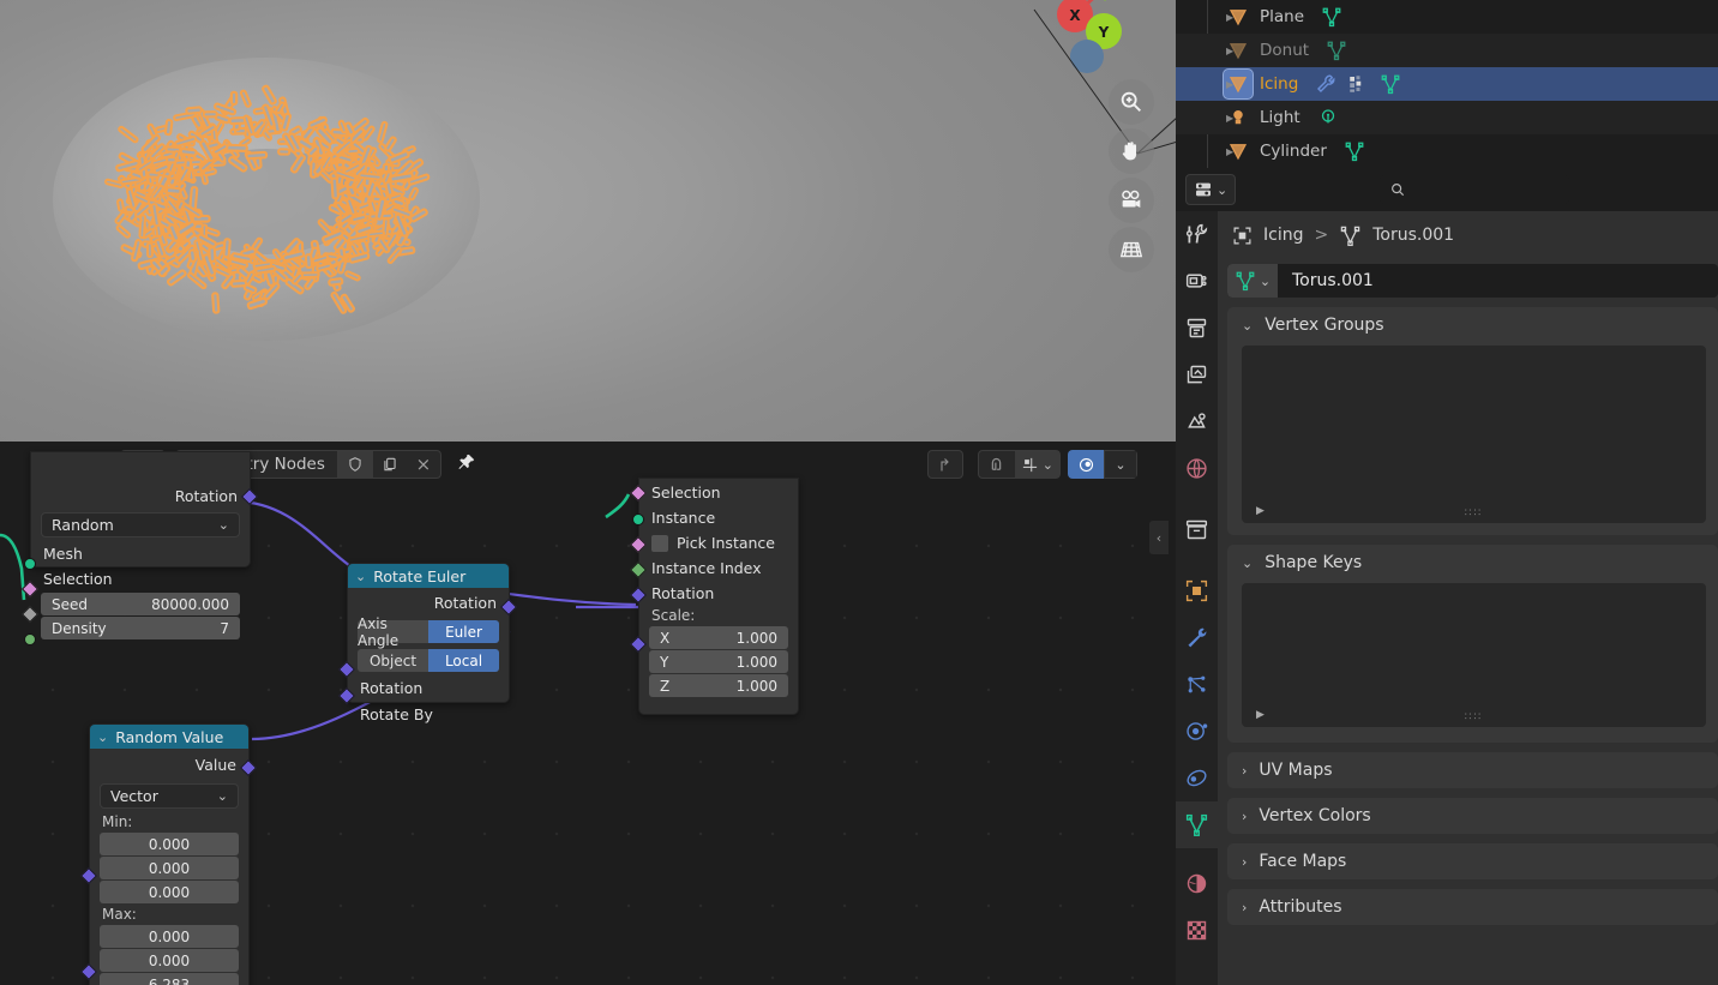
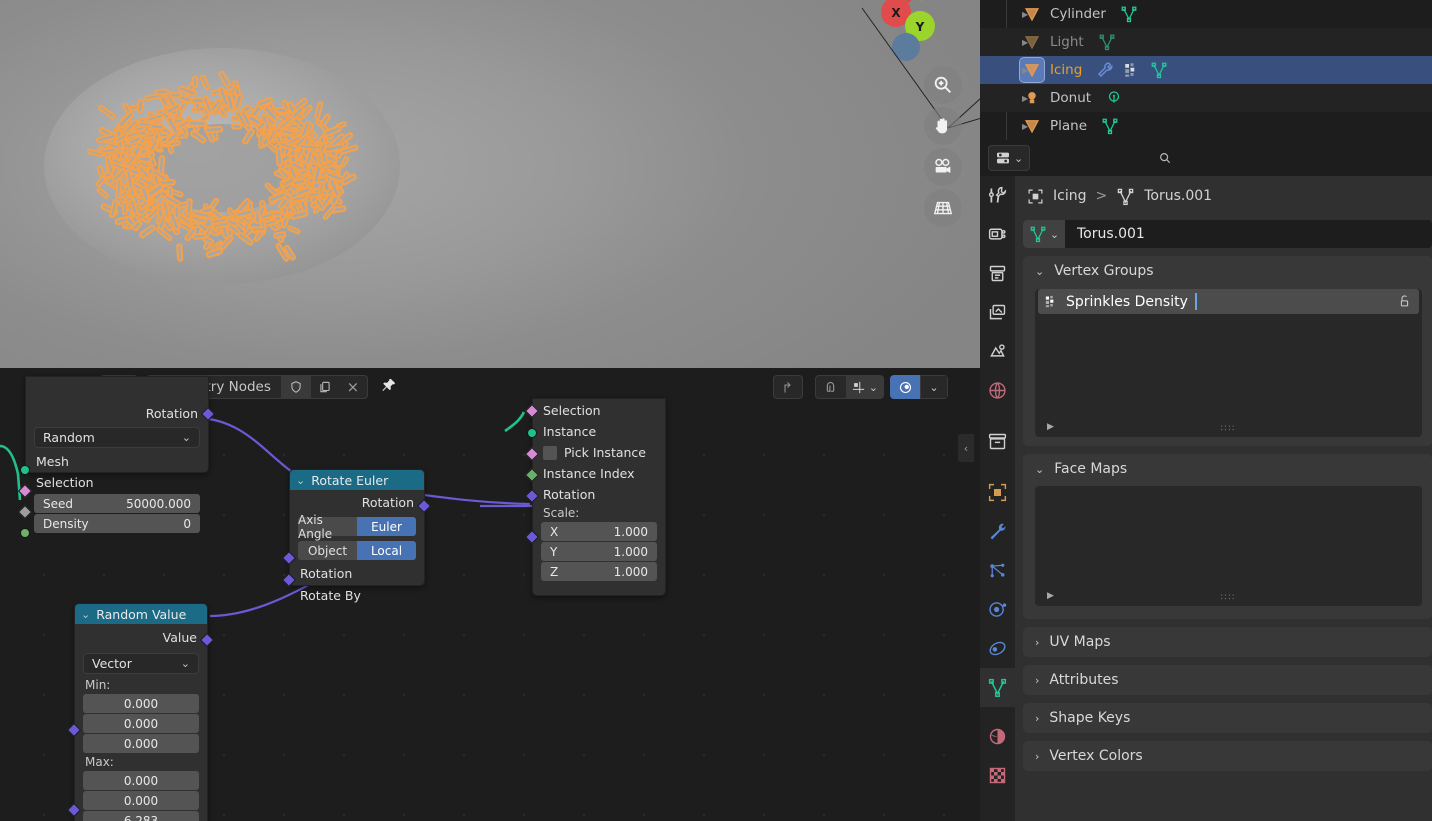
  X
  Y
  ×
  ⌄
  ⌄
  Rotation
  Random
  ⌄
  Mesh
  Selection
  Seed
- 80000.000
+ 50000.000
  Density
- 7
+ 0
  ⌄
  Random Value
  Value
  Vector
  ⌄
  Min:
  0.000
  0.000
  0.000
  Max:
  0.000
  0.000
  ⌄
  Rotate Euler
  Rotation
  Axis Angle
  Euler
  Object
  Local
  Rotation
  Rotate By
  Selection
  Instance
  Pick Instance
  Instance Index
  Rotation
  Scale:
  X
  1.000
  Y
  1.000
  Z
  1.000
  ‹
  ▶
- Plane
+ Cylinder
  ▶
- Donut
+ Light
  ▶
  Icing
  ▶
- Light
+ Donut
  ▶
- Cylinder
+ Plane
  ⌄
  Icing
  >
  Torus.001
  ⌄
  Torus.001
  ⌄
  Vertex Groups
+ Sprinkles Density
  ▶
  ∷∷
  ⌄
- Shape Keys
+ Face Maps
  ▶
  ∷∷
  ›
  UV Maps
  ›
- Vertex Colors
+ Attributes
  ›
- Face Maps
+ Shape Keys
  ›
- Attributes
+ Vertex Colors
